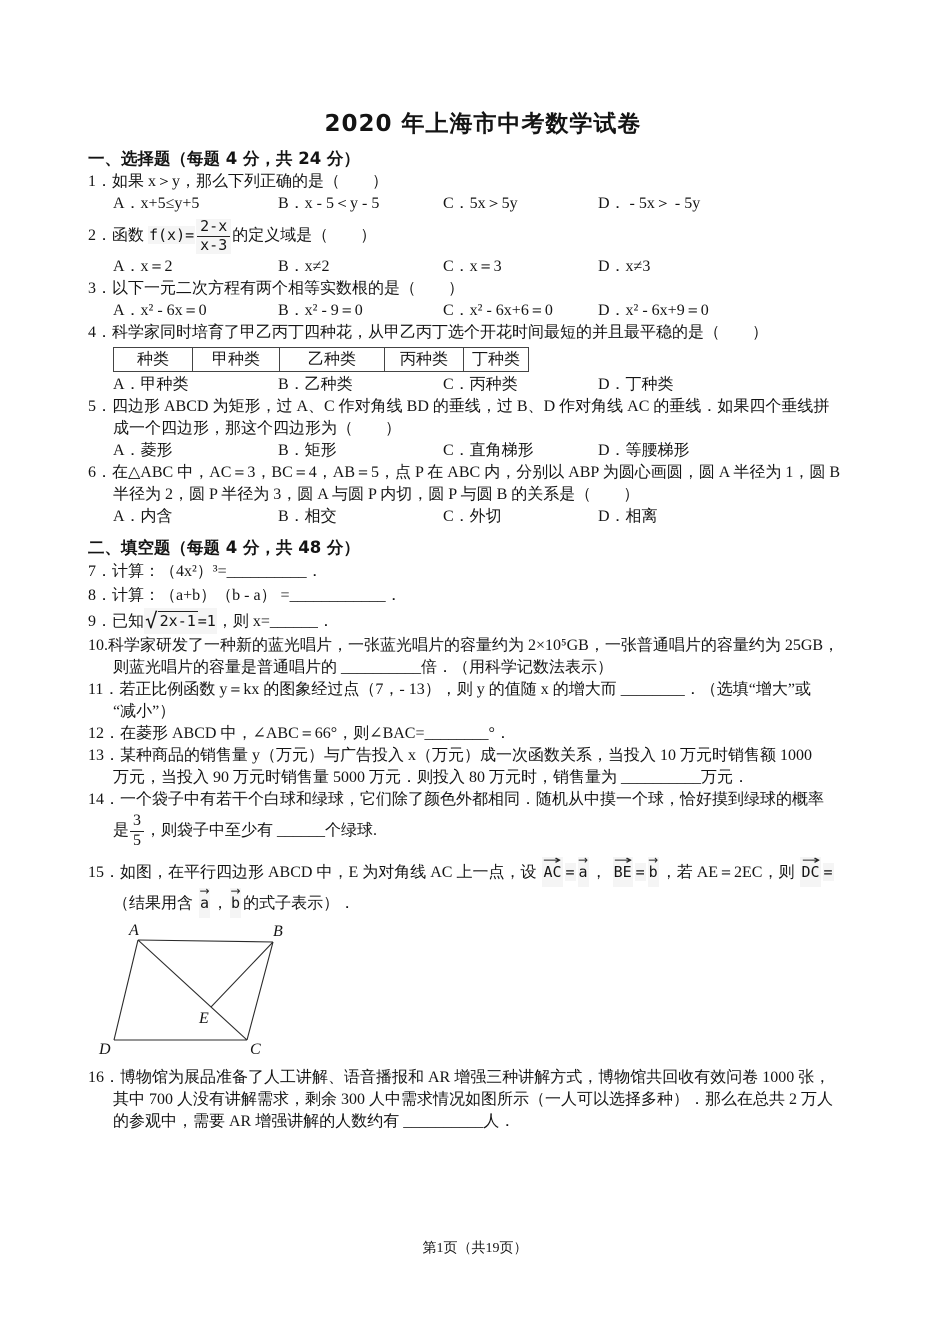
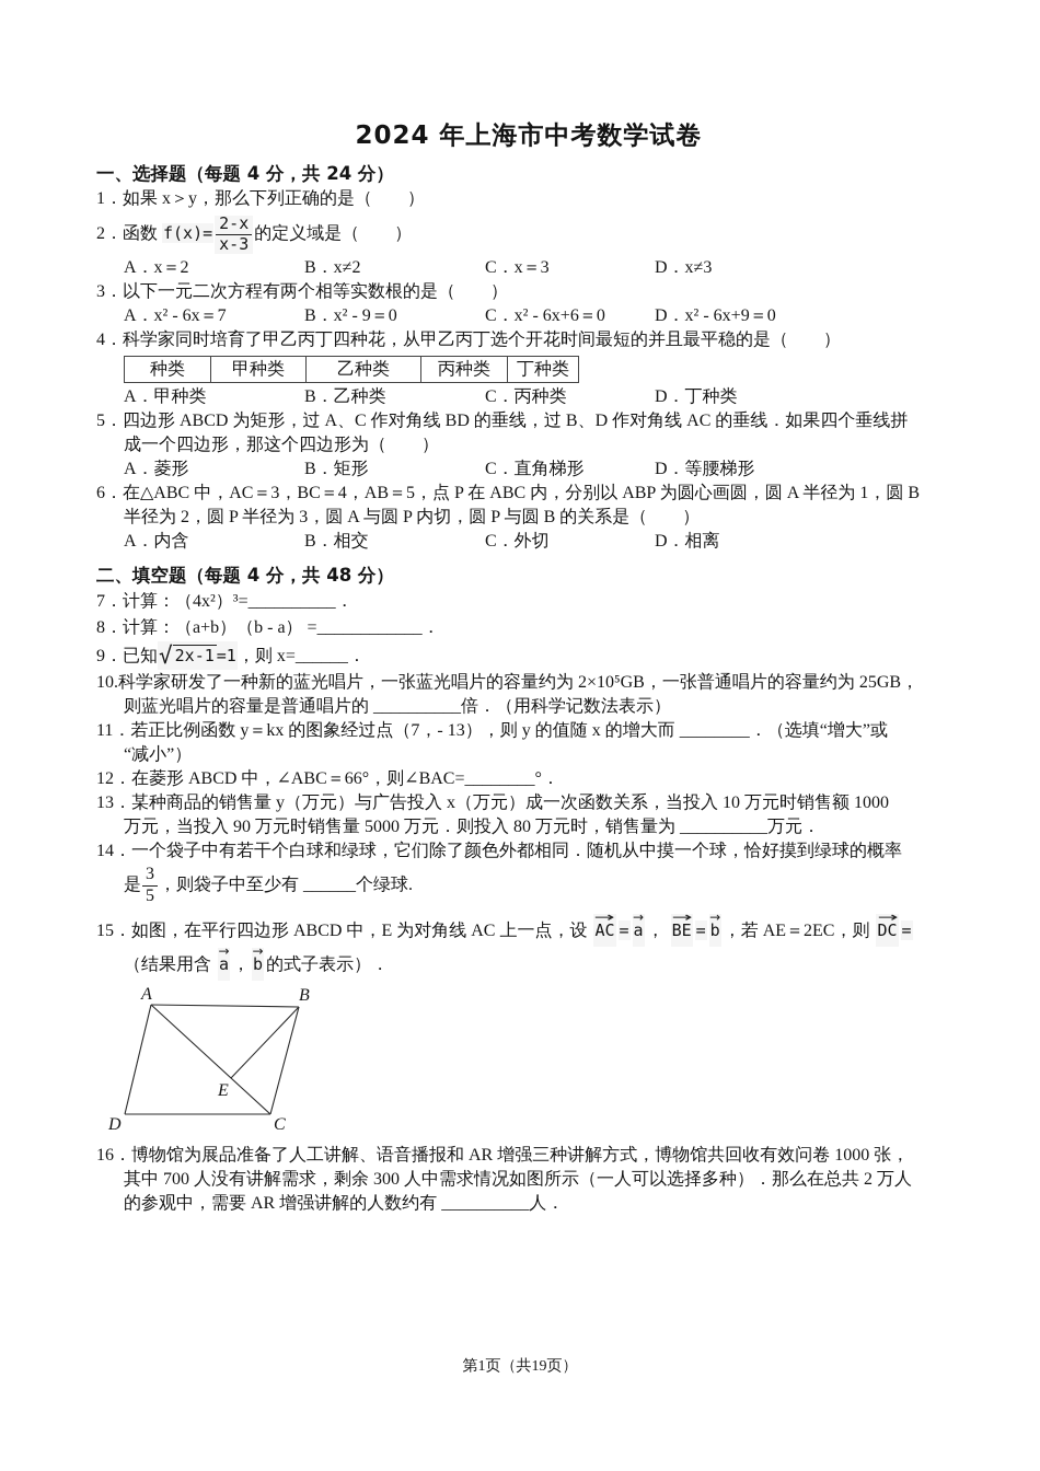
- 2020 年上海市中考数学试卷
+ 2024 年上海市中考数学试卷
  一、选择题（每题 4 分，共 24 分）
  1．如果 x＞y，那么下列正确的是（ ）
- A．x+5≤y+5
- B．x - 5＜y - 5
- C．5x＞5y
- D． - 5x＞ - 5y
  2．函数 f(x)=
  2-x
  x-3
  的定义域是（ ）
  A．x＝2
  B．x≠2
  C．x＝3
  D．x≠3
  3．以下一元二次方程有两个相等实数根的是（ ）
- A．x² - 6x＝0
+ A．x² - 6x＝7
  B．x² - 9＝0
  C．x² - 6x+6＝0
  D．x² - 6x+9＝0
  4．科学家同时培育了甲乙丙丁四种花，从甲乙丙丁选个开花时间最短的并且最平稳的是（ ）
  种类	甲种类	乙种类	丙种类	丁种类
  A．甲种类
  B．乙种类
  C．丙种类
  D．丁种类
  5．四边形 ABCD 为矩形，过 A、C 作对角线 BD 的垂线，过 B、D 作对角线 AC 的垂线．如果四个垂线拼
  成一个四边形，那这个四边形为（ ）
  A．菱形
  B．矩形
  C．直角梯形
  D．等腰梯形
  6．在△ABC 中，AC＝3，BC＝4，AB＝5，点 P 在 ABC 内，分别以 ABP 为圆心画圆，圆 A 半径为 1，圆 B
  半径为 2，圆 P 半径为 3，圆 A 与圆 P 内切，圆 P 与圆 B 的关系是（ ）
  A．内含
  B．相交
  C．外切
  D．相离
  二、填空题（每题 4 分，共 48 分）
  7．计算：（4x²）³=__________．
  8．计算：（a+b）（b - a） =____________．
  9．已知√2x-1=1，则 x=______．
  10.科学家研发了一种新的蓝光唱片，一张蓝光唱片的容量约为 2×10⁵GB，一张普通唱片的容量约为 25GB，
  则蓝光唱片的容量是普通唱片的 __________倍．（用科学记数法表示）
  11．若正比例函数 y＝kx 的图象经过点（7，- 13），则 y 的值随 x 的增大而 ________．（选填“增大”或
  “减小”）
  12．在菱形 ABCD 中，∠ABC＝66°，则∠BAC=________°．
  13．某种商品的销售量 y（万元）与广告投入 x（万元）成一次函数关系，当投入 10 万元时销售额 1000
  万元，当投入 90 万元时销售量 5000 万元．则投入 80 万元时，销售量为 __________万元．
  14．一个袋子中有若干个白球和绿球，它们除了颜色外都相同．随机从中摸一个球，恰好摸到绿球的概率
  是
  3
  5
  ，则袋子中至少有 ______个绿球.
  15．如图，在平行四边形 ABCD 中，E 为对角线 AC 上一点，设 AC = a ， BE = b ，若 AE＝2EC，则 DC =
  （结果用含 a ， b 的式子表示）．
  A
  B
  C
  D
  E
  16．博物馆为展品准备了人工讲解、语音播报和 AR 增强三种讲解方式，博物馆共回收有效问卷 1000 张，
  其中 700 人没有讲解需求，剩余 300 人中需求情况如图所示（一人可以选择多种）．那么在总共 2 万人
  的参观中，需要 AR 增强讲解的人数约有 __________人．
  第1页（共19页）
